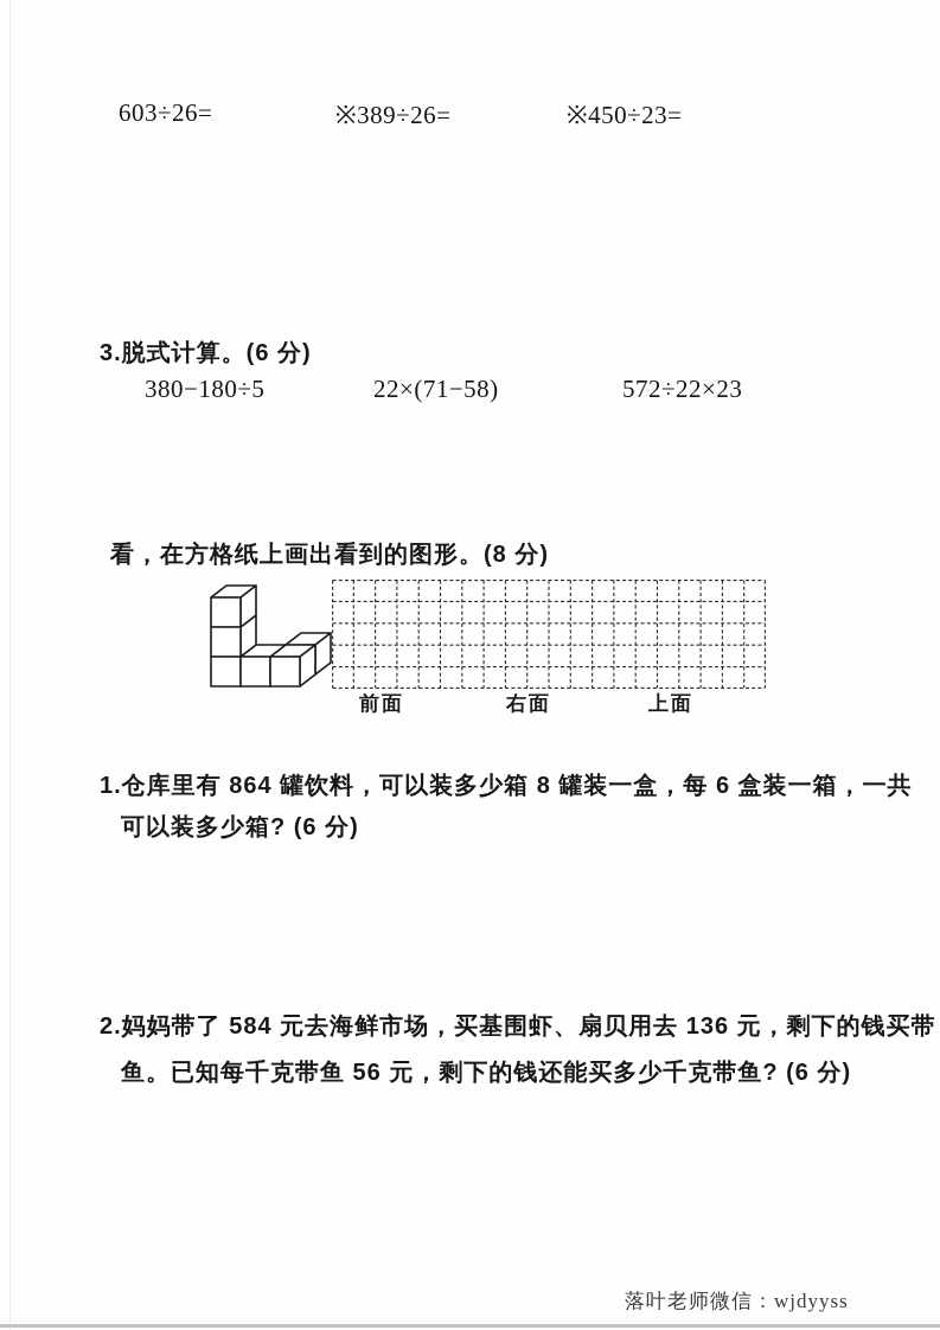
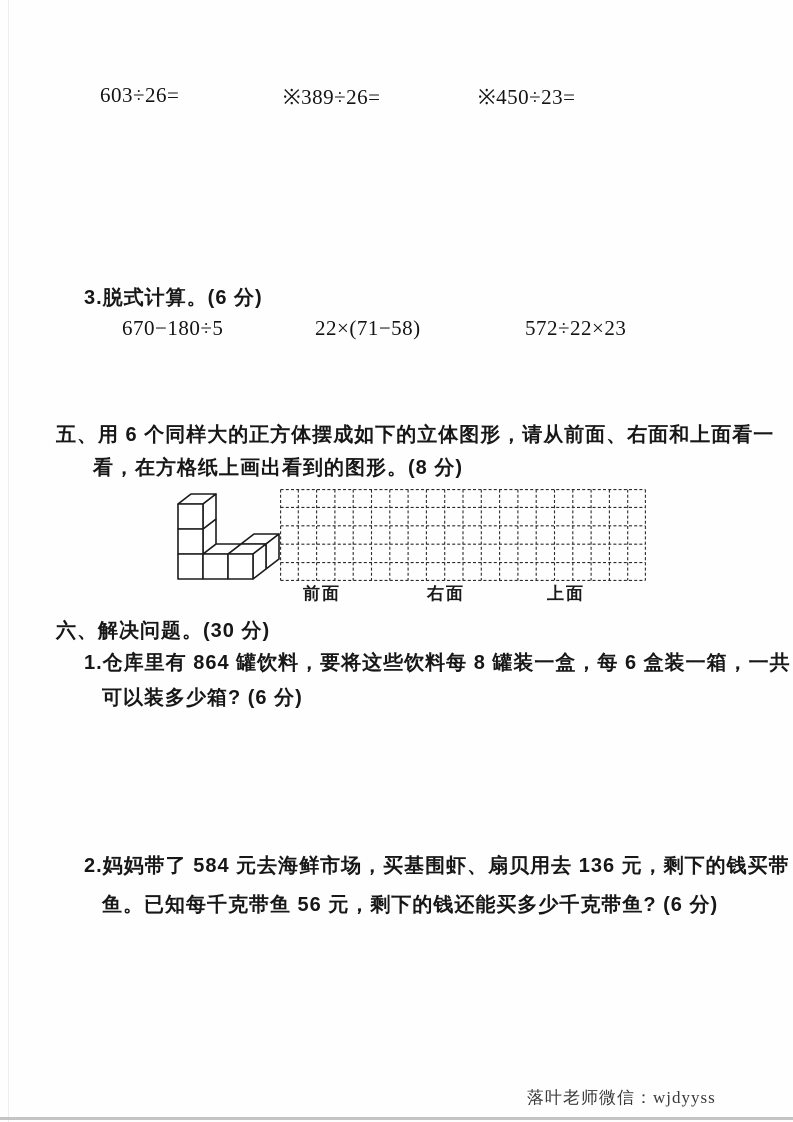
  603÷26=
  ※389÷26=
  ※450÷23=
  3.脱式计算。(6 分)
- 380−180÷5
+ 670−180÷5
  22×(71−58)
  572÷22×23
+ 五、用 6 个同样大的正方体摆成如下的立体图形，请从前面、右面和上面看一
  看，在方格纸上画出看到的图形。(8 分)
  前面
  右面
  上面
+ 六、解决问题。(30 分)
- 1.仓库里有 864 罐饮料，可以装多少箱 8 罐装一盒，每 6 盒装一箱，一共
+ 1.仓库里有 864 罐饮料，要将这些饮料每 8 罐装一盒，每 6 盒装一箱，一共
  可以装多少箱? (6 分)
  2.妈妈带了 584 元去海鲜市场，买基围虾、扇贝用去 136 元，剩下的钱买带
  鱼。已知每千克带鱼 56 元，剩下的钱还能买多少千克带鱼? (6 分)
  落叶老师微信：wjdyyss
